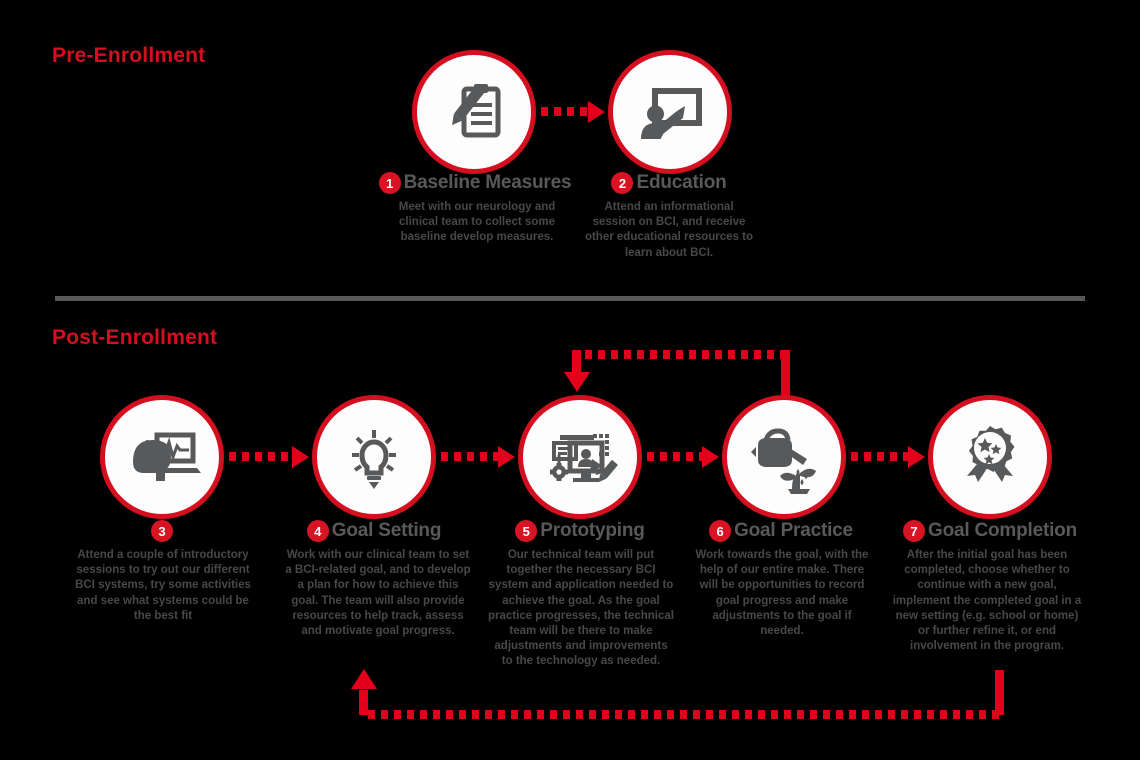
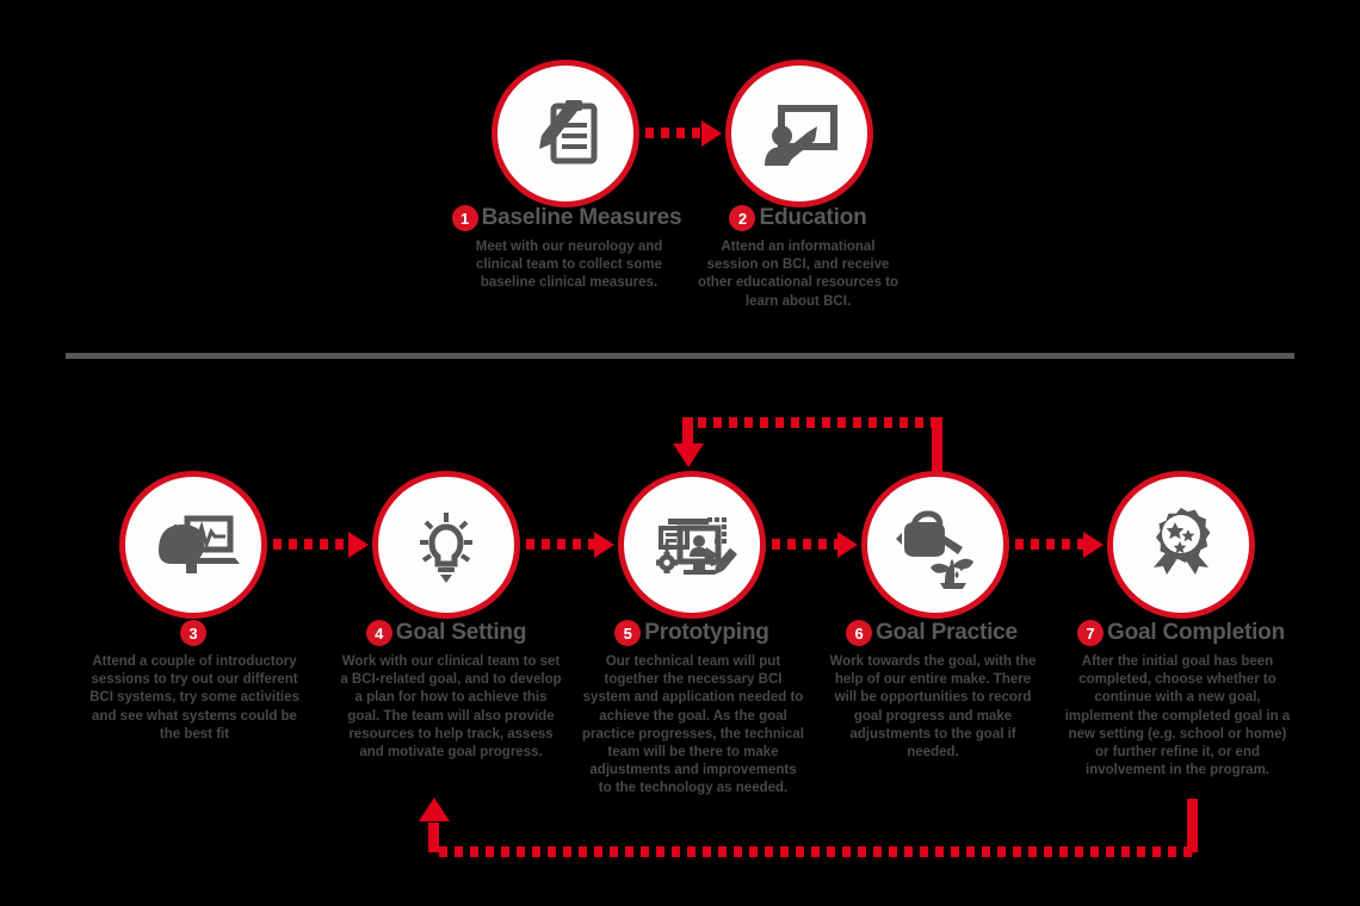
- Pre-Enrollment
- Post-Enrollment
  1
  Baseline Measures
- Meet with our neurology and clinical team to collect some baseline develop measures.
+ Meet with our neurology and clinical team to collect some baseline clinical measures.
  2
  Education
  Attend an informational session on BCI, and receive other educational resources to learn about BCI.
  3
  Attend a couple of introductory sessions to try out our different BCI systems, try some activities and see what systems could be the best fit
  4
  Goal Setting
  Work with our clinical team to set a BCI-related goal, and to develop a plan for how to achieve this goal. The team will also provide resources to help track, assess and motivate goal progress.
  5
  Prototyping
  Our technical team will put together the necessary BCI system and application needed to achieve the goal. As the goal practice progresses, the technical team will be there to make adjustments and improvements to the technology as needed.
  6
  Goal Practice
  Work towards the goal, with the help of our entire make. There will be opportunities to record goal progress and make adjustments to the goal if needed.
  7
  Goal Completion
  After the initial goal has been completed, choose whether to continue with a new goal, implement the completed goal in a new setting (e.g. school or home) or further refine it, or end involvement in the program.
